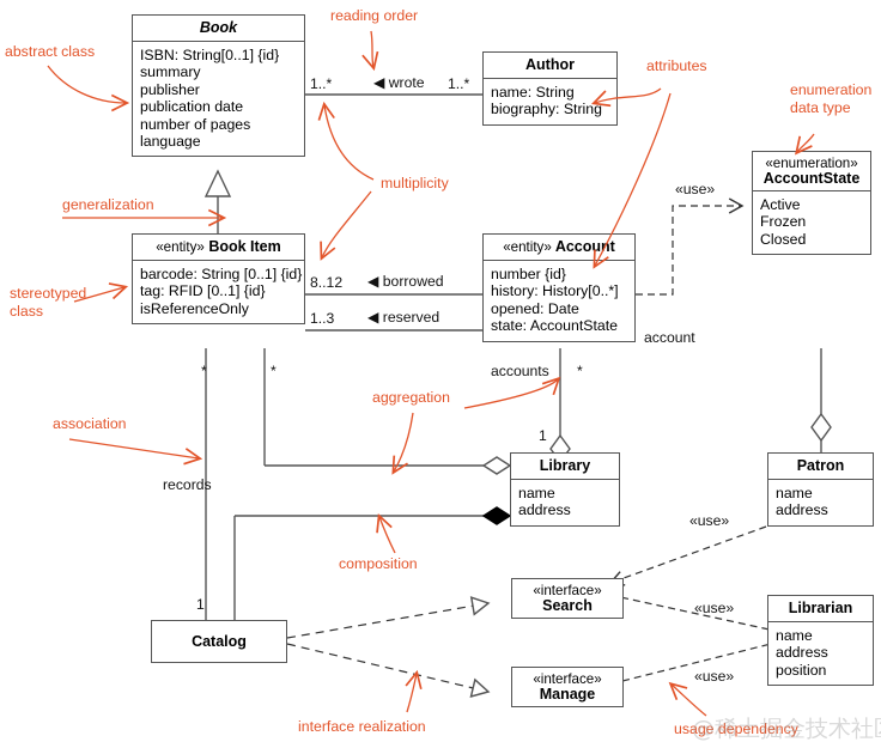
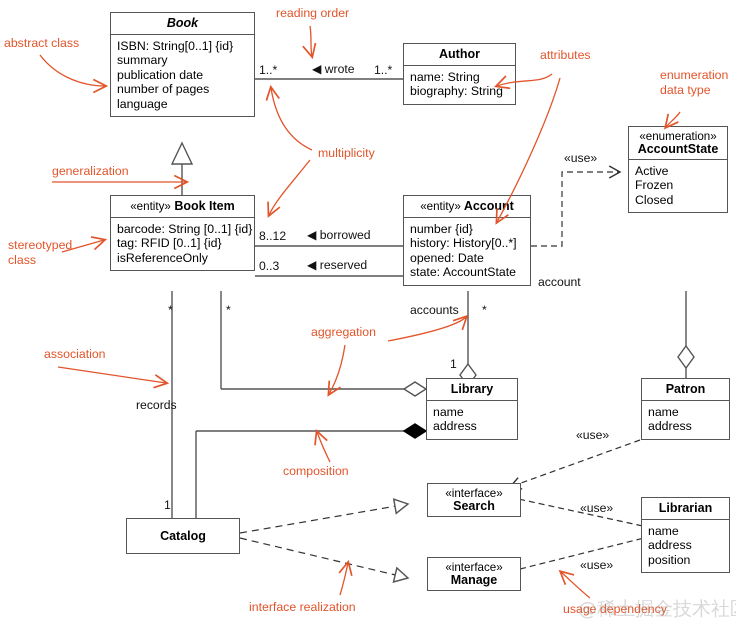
  Book
  ISBN: String[0..1] {id}
  summary
- publisher
  publication date
  number of pages
  language
  Author
  name: String
  biography: String
  «enumeration»
  AccountState
  Active
  Frozen
  Closed
  «entity» Book Item
  barcode: String [0..1] {id
  tag: RFID [0..1] {id}
  isReferenceOnly
  «entity» Accout
  number {id}
  history: History[0..*]
  opened: Date
  state: AccountState
  Library
  name
  address
  Patron
  name
  address
  Catalog
  «interface»
  Search
  «interface»
  Manage
  Librarian
  name
  address
  position
  1..*
  ◀ wrote
  1..*
  8..12
  ◀ borrowed
- 1..3
+ 0..3
  ◀ reserved
  «use»
  *
  *
  accounts
  *
  account
  1
  records
  1
  «use»
  «use»
  «use»
  abstract class
  generalization
  stereotyped
  class
  association
  reading order
  multiplicity
  attributes
  enumeration
  data type
  aggregation
  composition
  interface realization
  usage dependency
  @稀土掘金技术社
